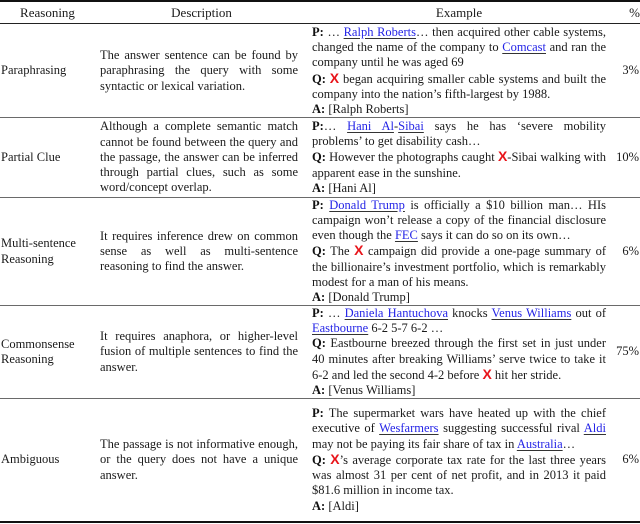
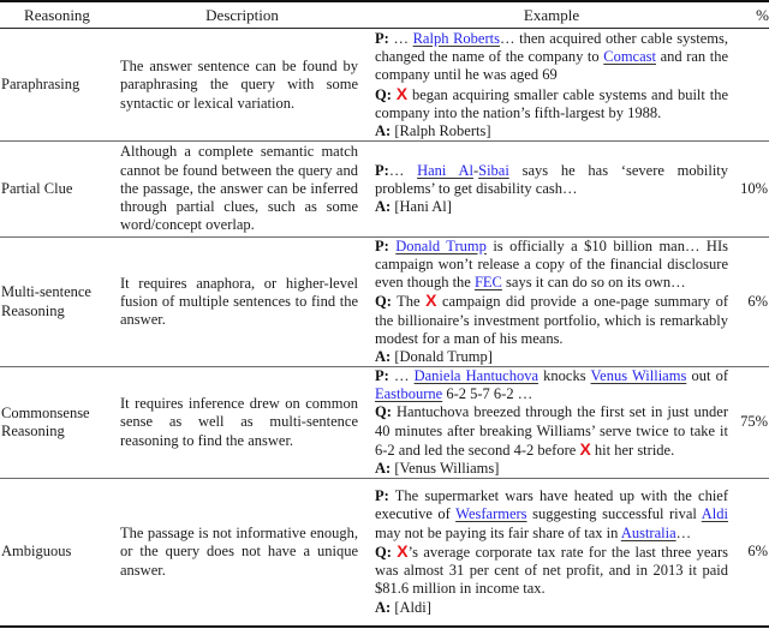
  Reasoning
  Description
  Example
  %
  Paraphrasing
  The answer sentence can be found by paraphrasing the query with some syntactic or lexical variation.
  P: … Ralph Roberts… then acquired other cable systems, changed the name of the company to Comcast and ran the company until he was aged 69
  Q: X began acquiring smaller cable systems and built the company into the nation’s fifth-largest by 1988.
  A: [Ralph Roberts]
- 3%
  Partial Clue
  Although a complete semantic match cannot be found between the query and the passage, the answer can be inferred through partial clues, such as some word/concept overlap.
  P:… Hani Al-Sibai says he has ‘severe mobility problems’ to get disability cash…
- Q: However the photographs caught X-Sibai walking with apparent ease in the sunshine.
  A: [Hani Al]
  10%
  Multi-sentence Reasoning
- It requires inference drew on common sense as well as multi-sentence reasoning to find the answer.
+ It requires anaphora, or higher-level fusion of multiple sentences to find the answer.
  P: Donald Trump is officially a $10 billion man… HIs campaign won’t release a copy of the financial disclosure even though the FEC says it can do so on its own…
  Q: The X campaign did provide a one-page summary of the billionaire’s investment portfolio, which is remarkably modest for a man of his means.
  A: [Donald Trump]
  6%
  Commonsense Reasoning
- It requires anaphora, or higher-level fusion of multiple sentences to find the answer.
+ It requires inference drew on common sense as well as multi-sentence reasoning to find the answer.
  P: … Daniela Hantuchova knocks Venus Williams out of Eastbourne 6-2 5-7 6-2 …
- Q: Eastbourne breezed through the first set in just under 40 minutes after breaking Williams’ serve twice to take it 6-2 and led the second 4-2 before X hit her stride.
+ Q: Hantuchova breezed through the first set in just under 40 minutes after breaking Williams’ serve twice to take it 6-2 and led the second 4-2 before X hit her stride.
  A: [Venus Williams]
  75%
  Ambiguous
  The passage is not informative enough, or the query does not have a unique answer.
  P: The supermarket wars have heated up with the chief executive of Wesfarmers suggesting successful rival Aldi may not be paying its fair share of tax in Australia…
  Q: X’s average corporate tax rate for the last three years was almost 31 per cent of net profit, and in 2013 it paid $81.6 million in income tax.
  A: [Aldi]
  6%
